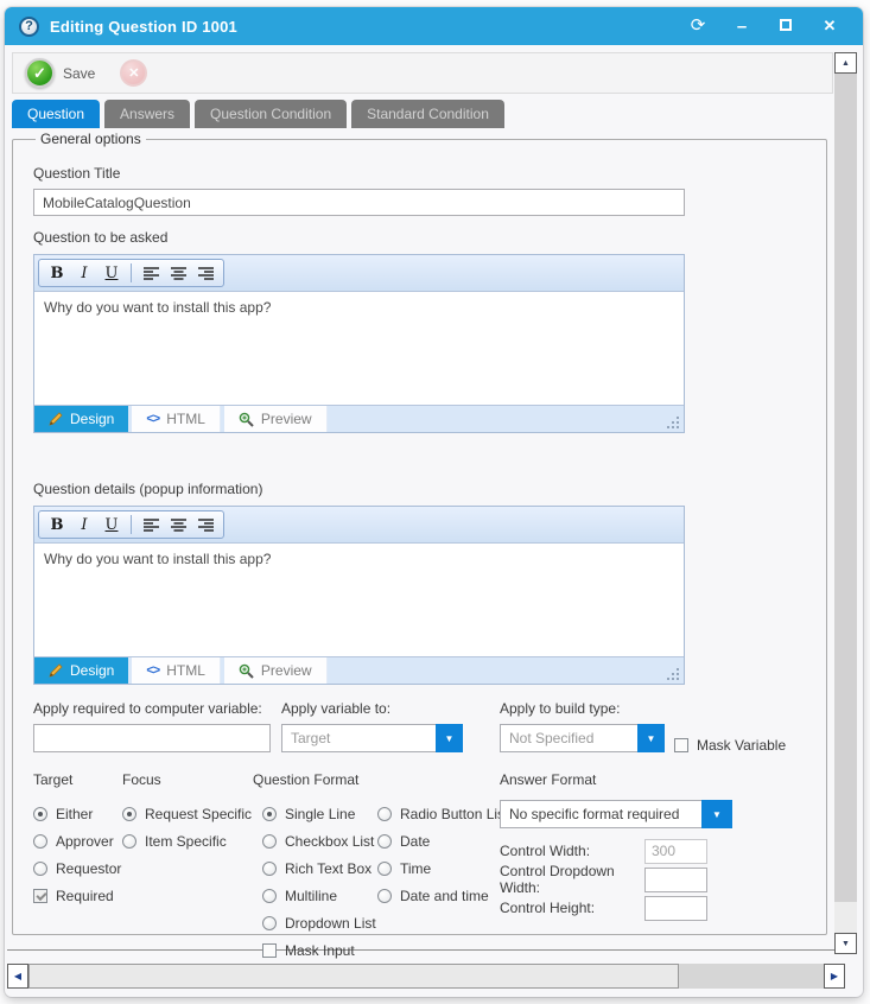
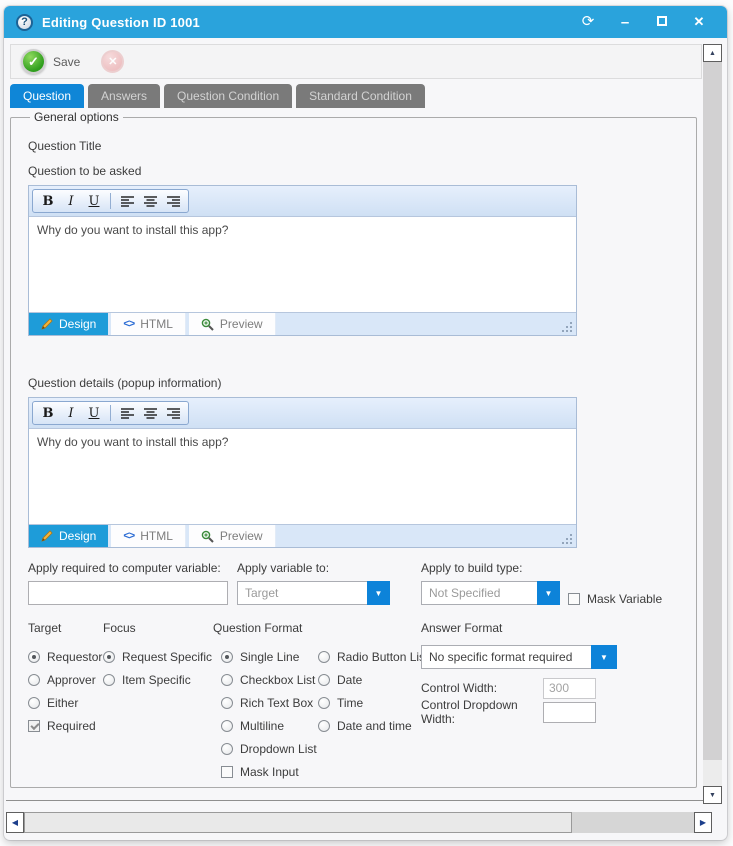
  ?
  Editing Question ID 1001
  ⟳
  –
  ✕
  ✓
  Save
  ✕
  Question
  Answers
  Question Condition
  Standard Condition
  General options
  Question Title
- MobileCatalogQuestion
  Question to be asked
  B
  I
  U
  Why do you want to install this app?
  Design
  <>
  HTML
  Preview
  Question details (popup information)
  B
  I
  U
  Why do you want to install this app?
  Design
  <>
  HTML
  Preview
  Apply required to computer variable:
  Apply variable to:
  Target
  ▼
  Apply to build type:
  Not Specified
  ▼
  Mask Variable
  Target
- Either
+ Requestor
  Approver
- Requestor
+ Either
  Required
  Focus
  Request Specific
  Item Specific
  Question Format
  Single Line
  Checkbox List
  Rich Text Box
  Multiline
  Dropdown List
  Mask Input
  Radio Button Li
  Date
  Time
  Date and time
  Answer Format
  No specific format required
  ▼
  Control Width:
  300
  Control Dropdown Width:
- Control Height:
  ◀
  ▶
